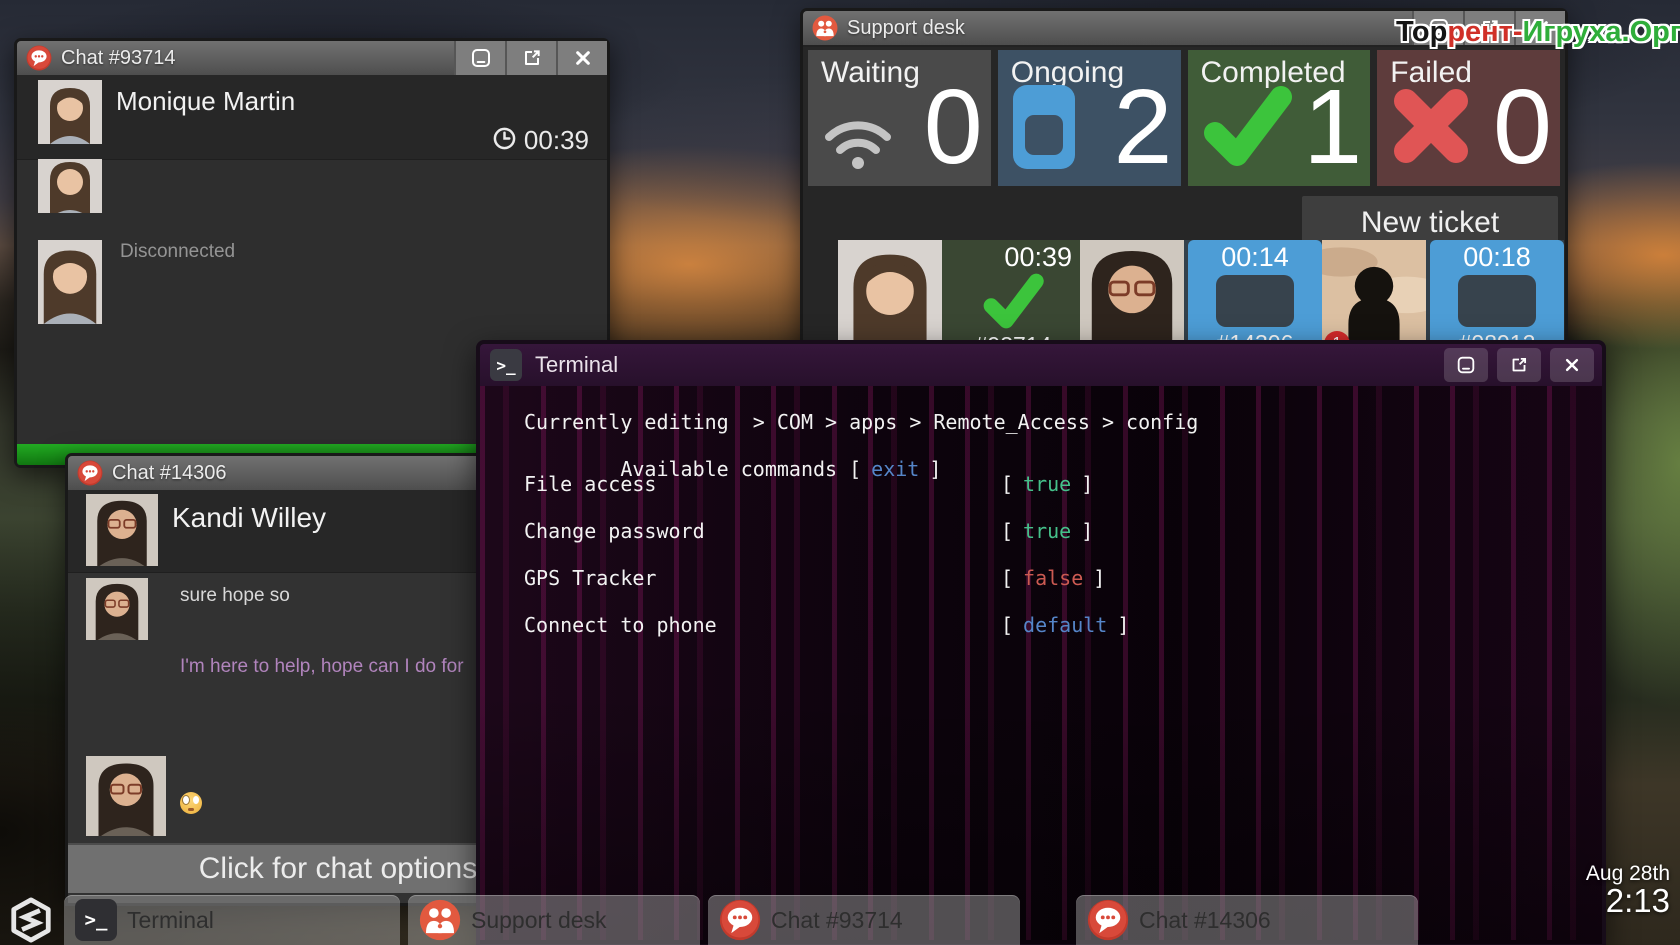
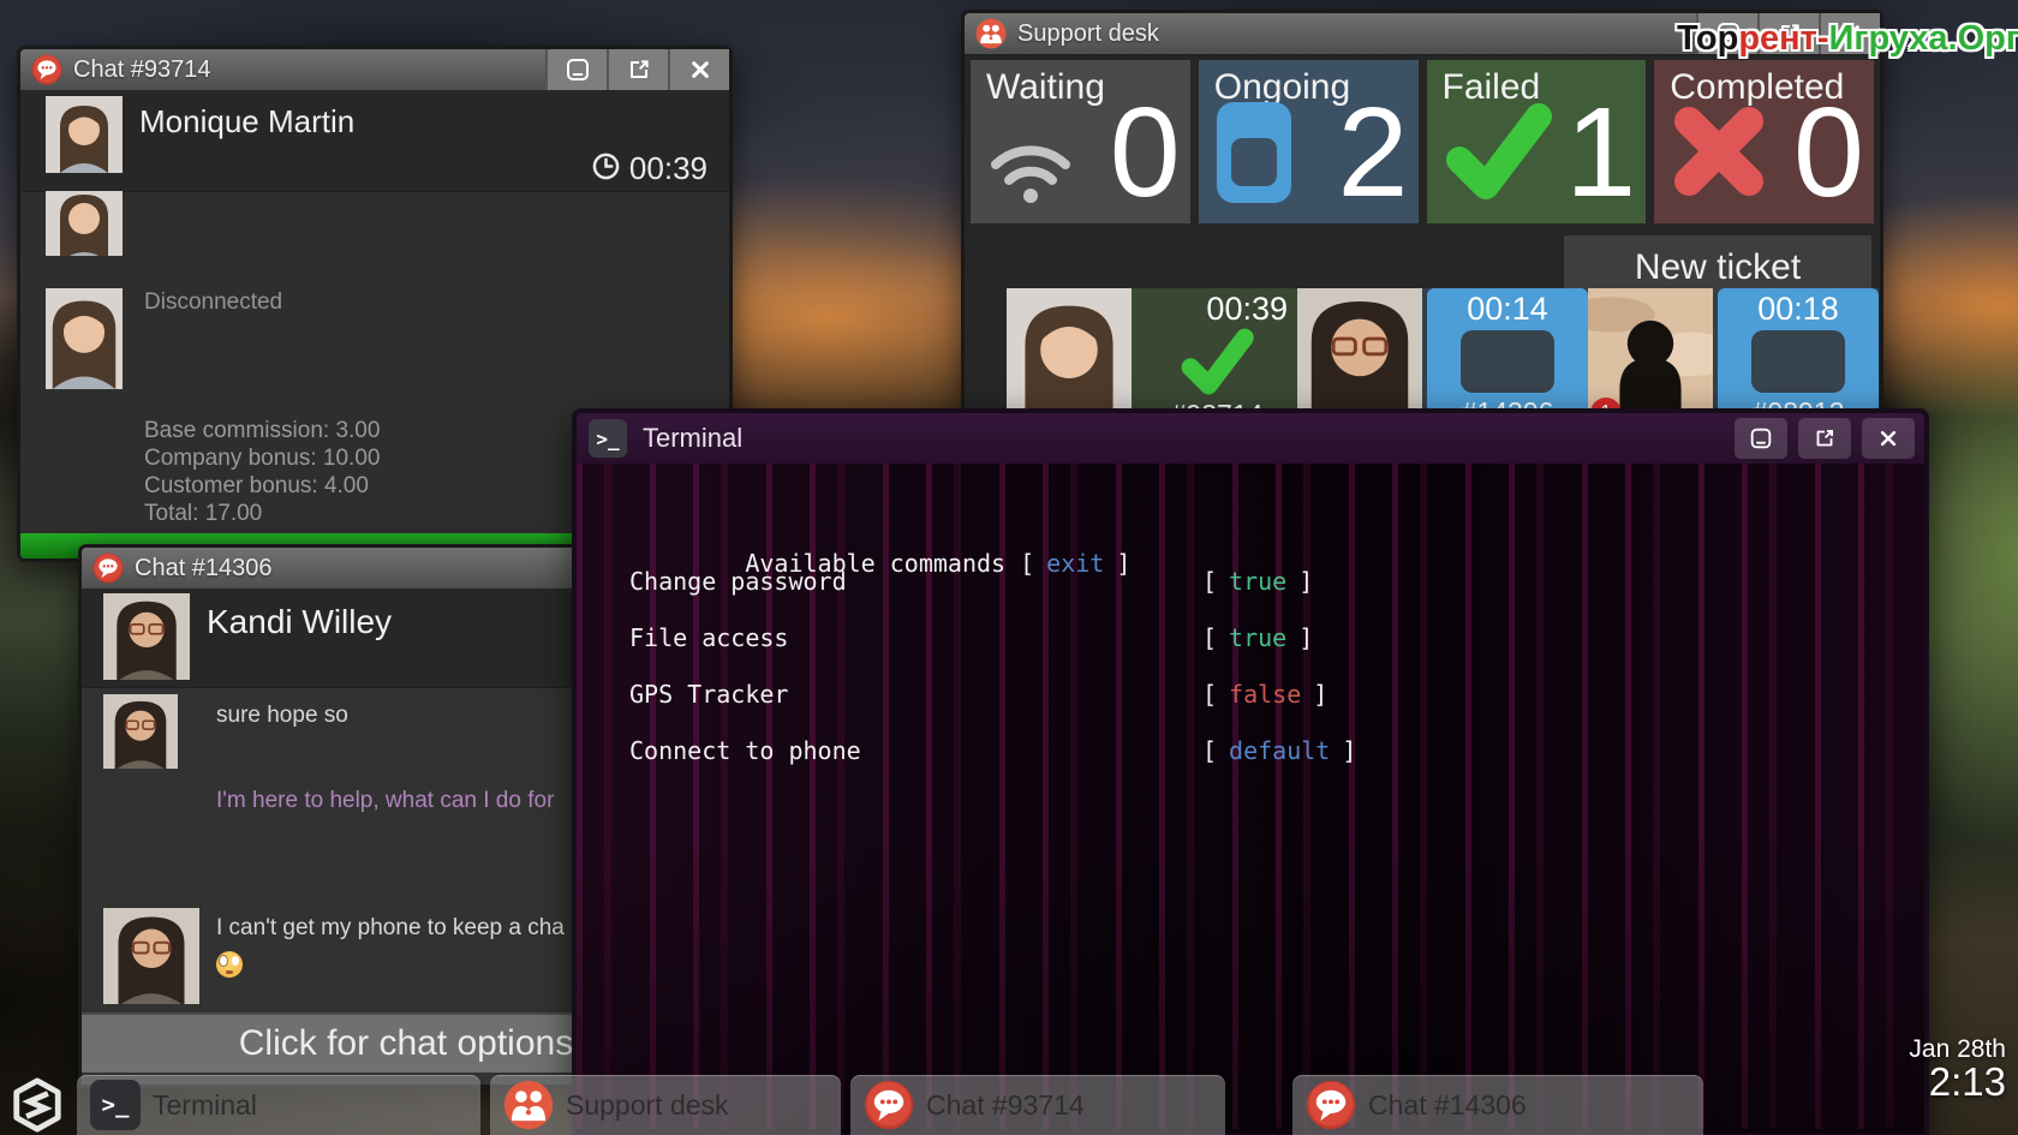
  Chat #93714
  Monique Martin
  00:39
  Disconnected
+ Base commission: 3.00
+ Company bonus: 10.00
+ Customer bonus: 4.00
+ Total: 17.00
  Support desk
  Waiting
  0
  Ongoing
  2
- Completed
+ Failed
  1
- Failed
+ Completed
  0
  New ticket
  00:39
  00:14
  00:18
  Chat #14306
  Kandi Willey
  sure hope so
- I'm here to help, hope can I do for
+ I'm here to help, what can I do for
+ I can't get my phone to keep a cha
  Click for chat options
  >_
  Terminal
- Currently editing > COM > apps > Remote_Access > config
  Available commands [ exit ]
- File access
+ Change password
  [
  true
  ]
- Change password
+ File access
  [
  true
  ]
  GPS Tracker
  [
  false
  ]
  Connect to phone
  [
  default
  ]
  >_
  Terminal
  Support desk
  Chat #93714
  Chat #14306
- Aug 28th
+ Jan 28th
  2:13
  Торрент-Игруха.Орг
